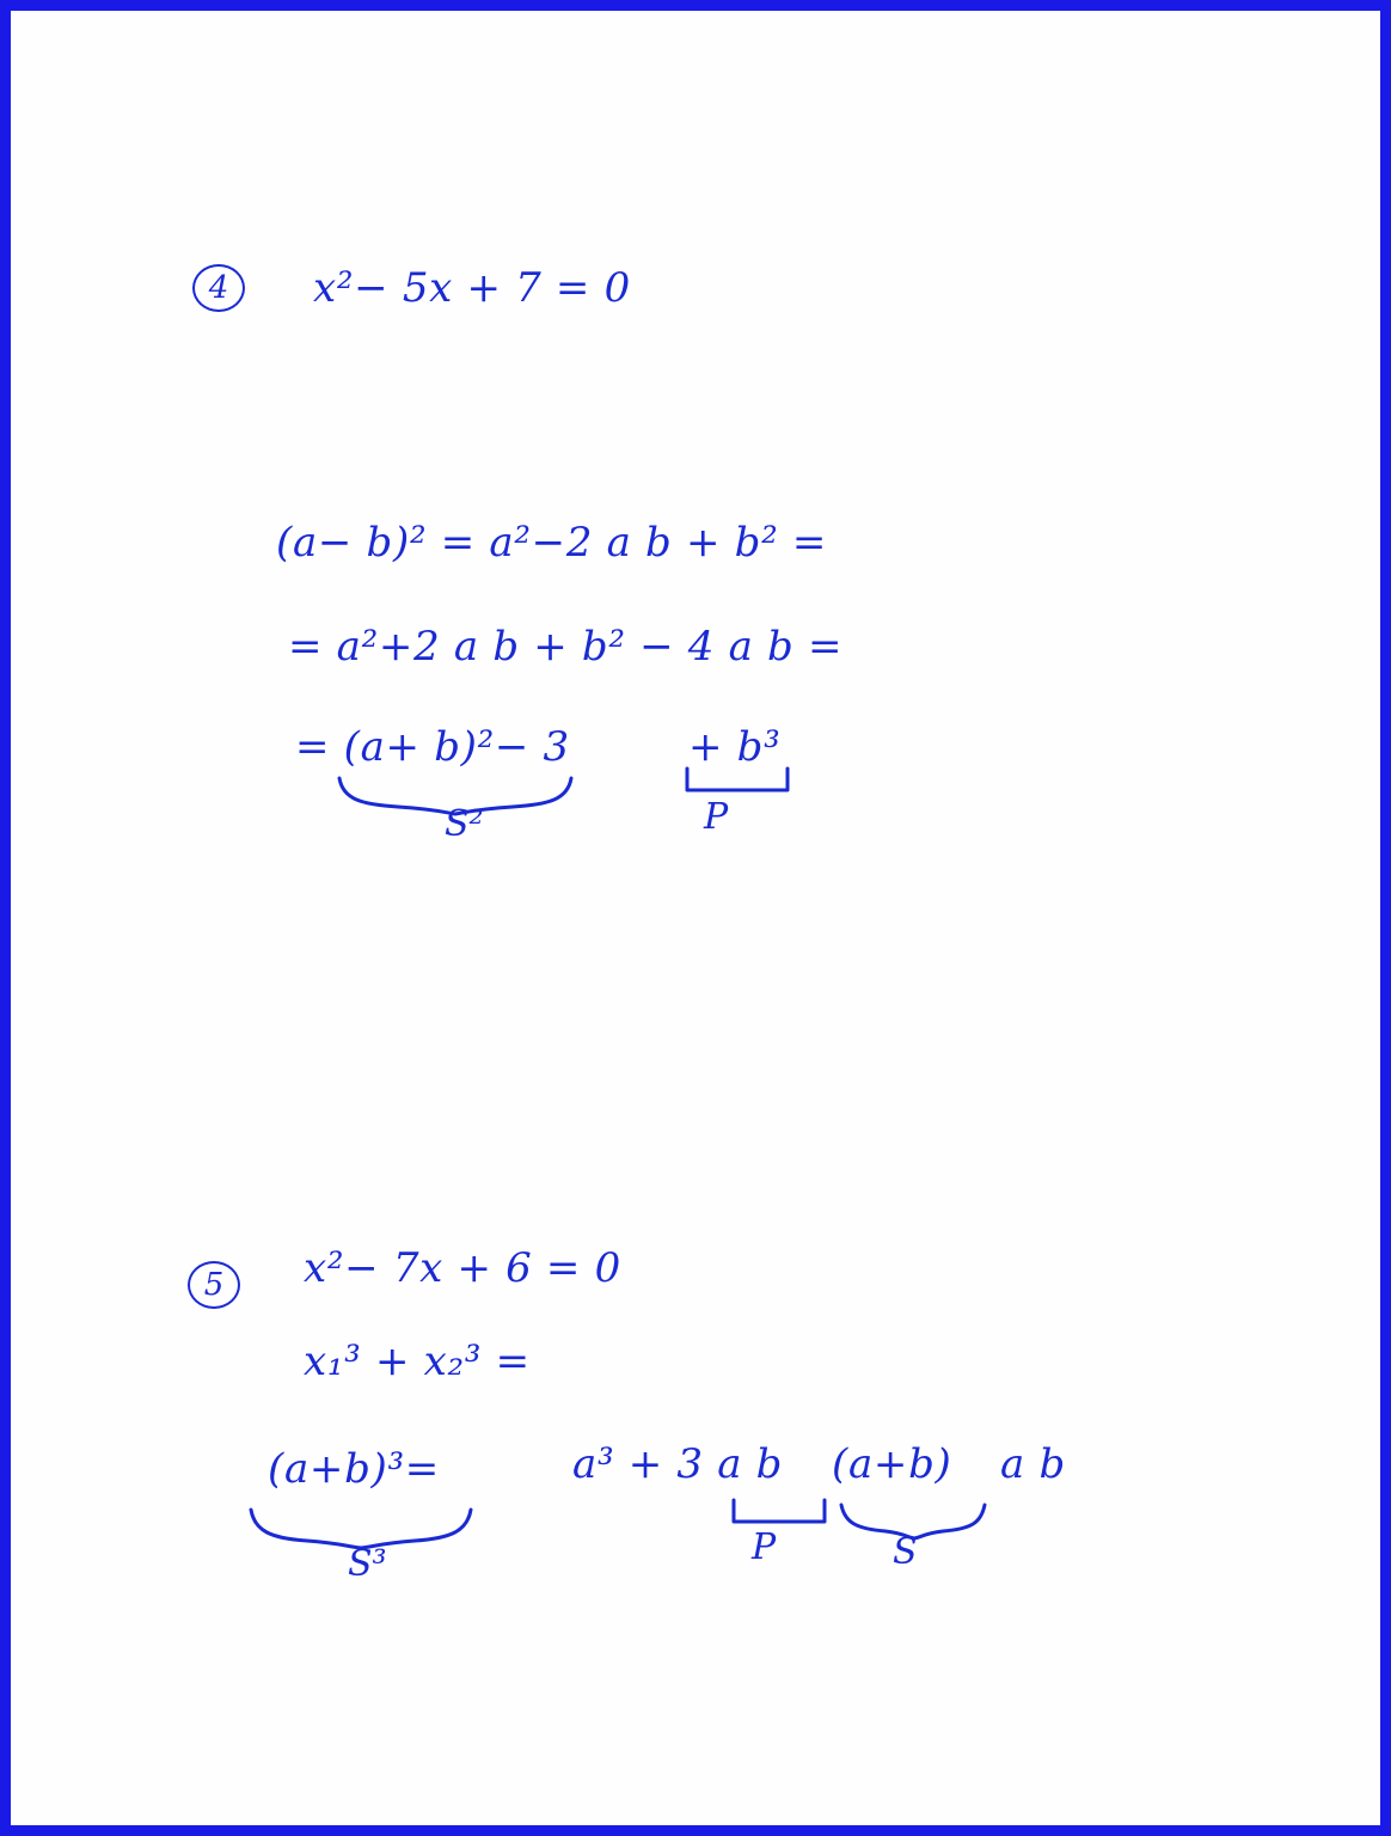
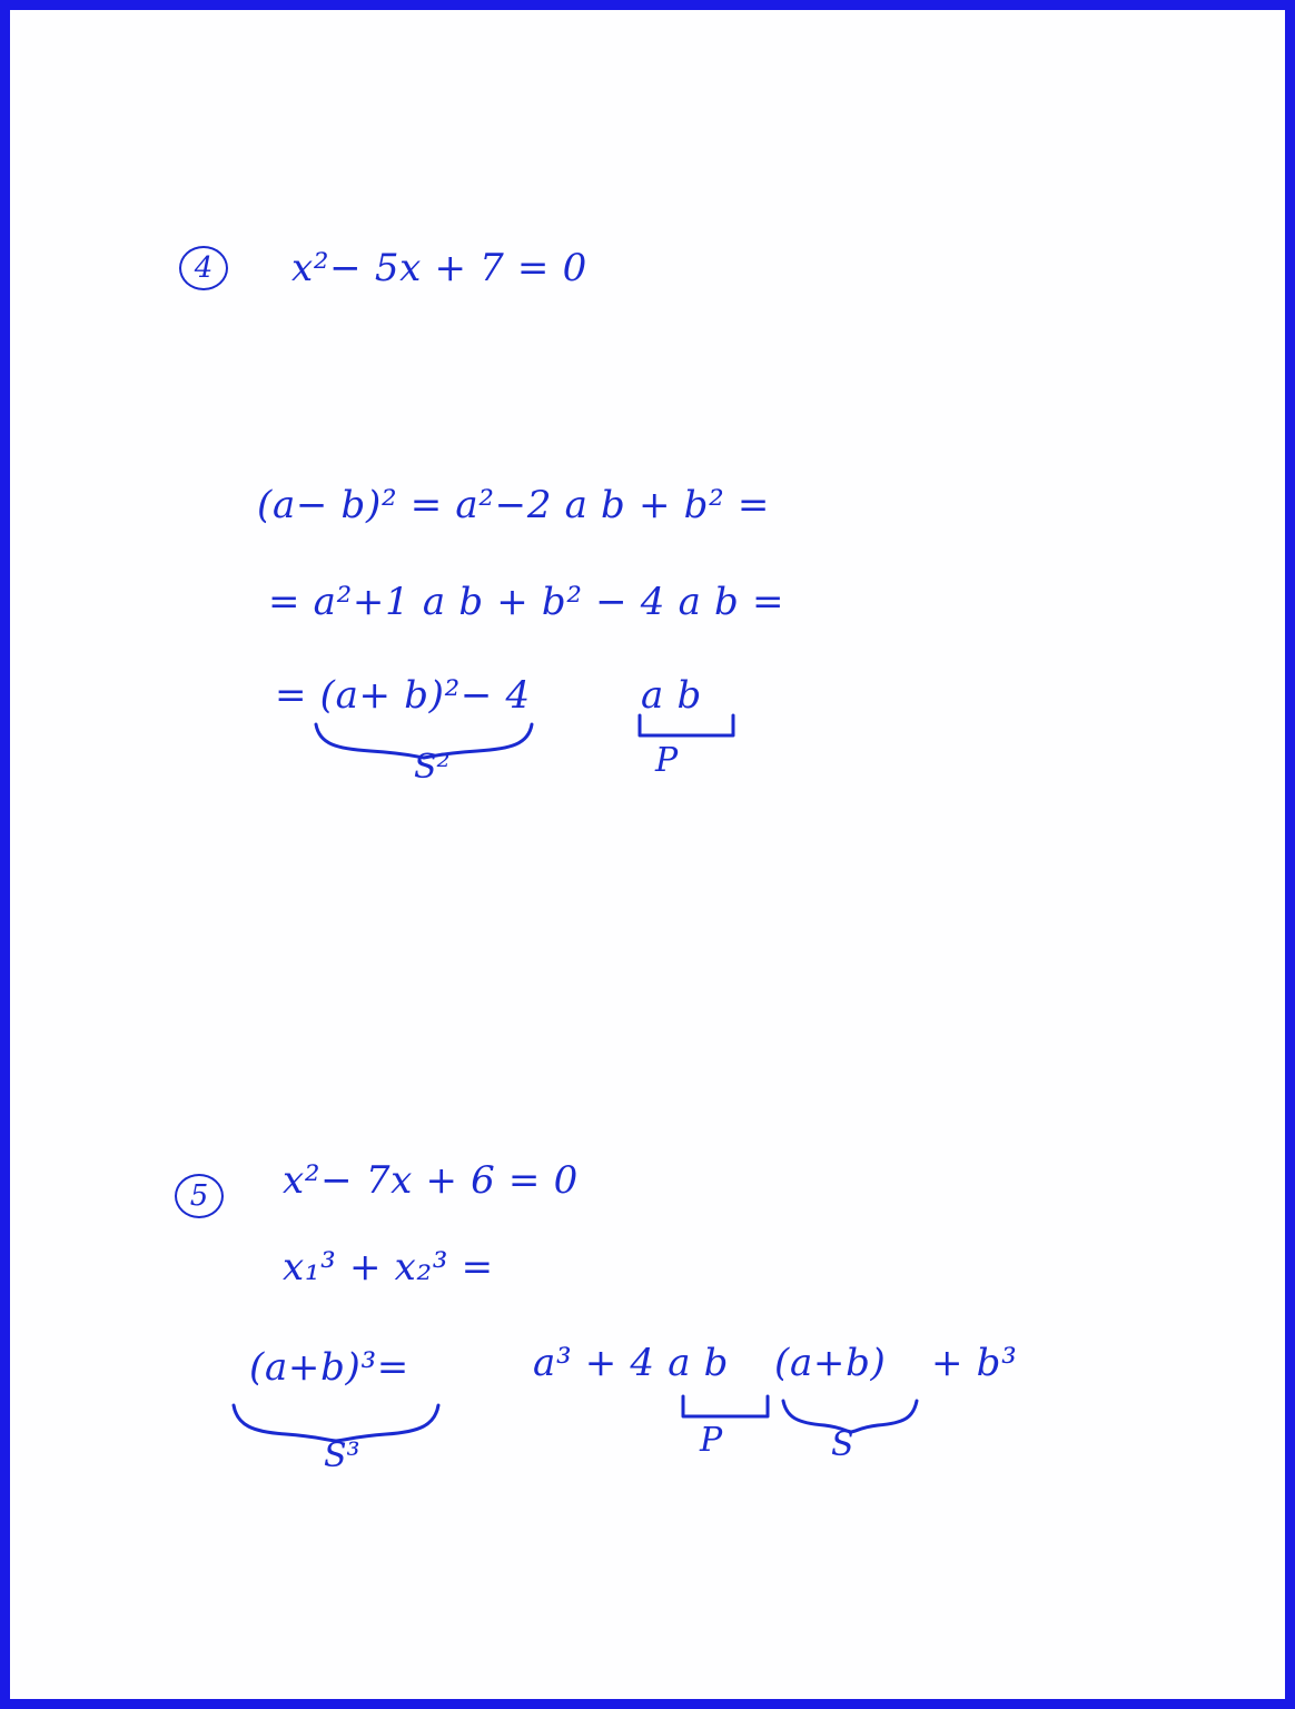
  4
  x²− 5x + 7 = 0
  (a− b)² = a²−2 a b + b² =
- = a²+2 a b + b² − 4 a b =
+ = a²+1 a b + b² − 4 a b =
- = (a+ b)²− 3
+ = (a+ b)²− 4
- + b³
+ a b
  S²
  P
  5
  x²− 7x + 6 = 0
  x₁³ + x₂³ =
  (a+b)³=
- a³ + 3 a b
+ a³ + 4 a b
  (a+b)
- a b
+ + b³
  S³
  P
  S
